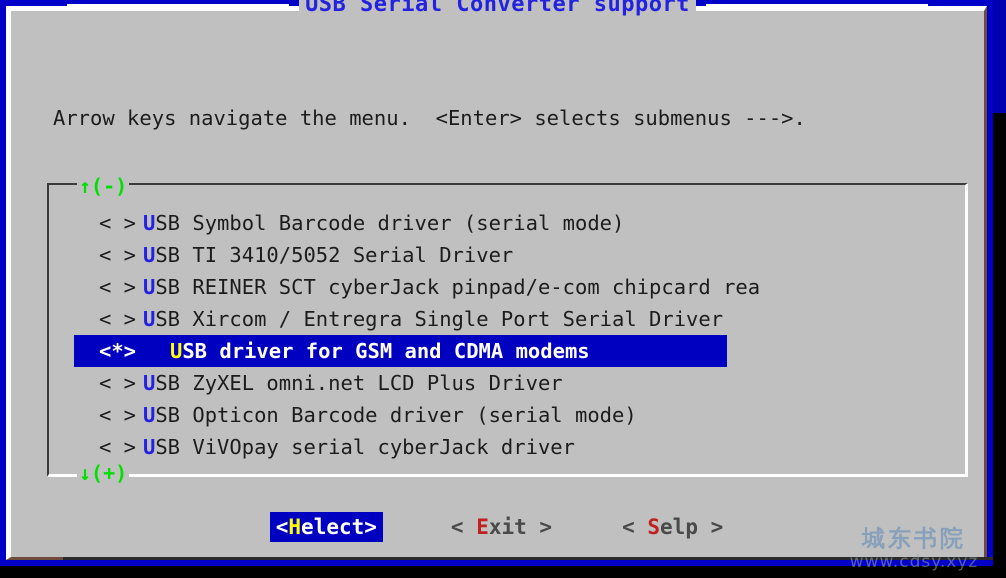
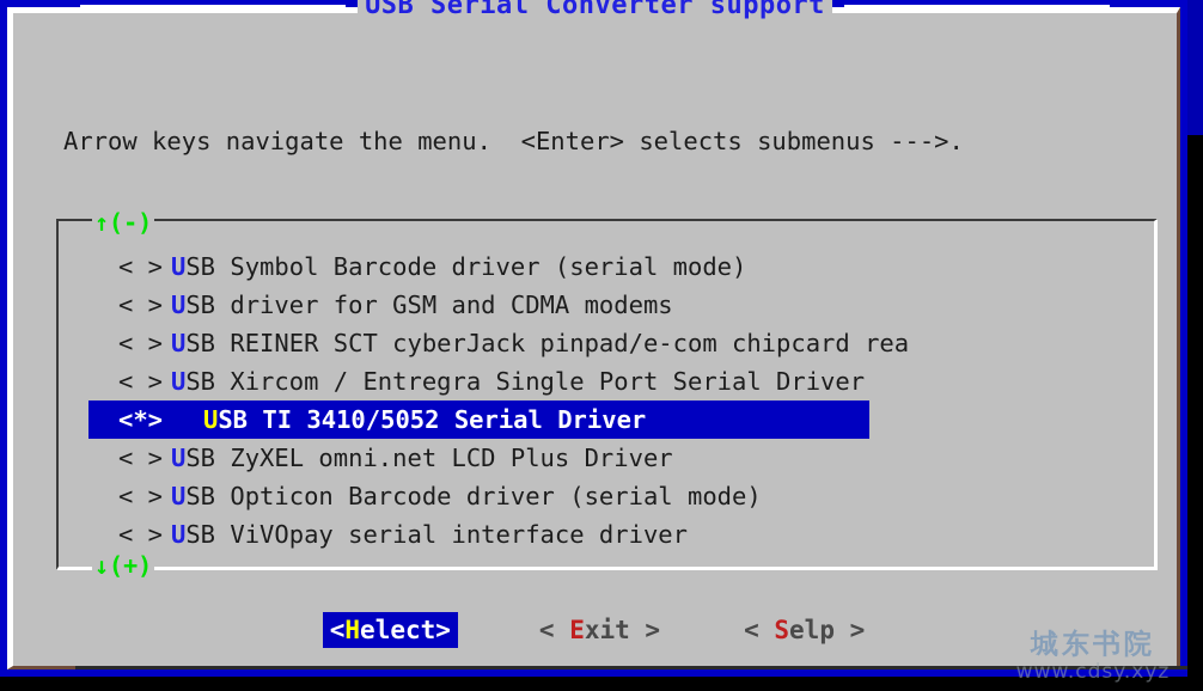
  USB Serial Converter support
  Arrow keys navigate the menu. <Enter> selects submenus --->.
  ↑(-)
  ↓(+)
  < >
  USB Symbol Barcode driver (serial mode)
  < >
- USB TI 3410/5052 Serial Driver
+ USB driver for GSM and CDMA modems
  < >
  USB REINER SCT cyberJack pinpad/e-com chipcard rea
  < >
  USB Xircom / Entregra Single Port Serial Driver
  <*>
- USB driver for GSM and CDMA modems
+ USB TI 3410/5052 Serial Driver
  < >
  USB ZyXEL omni.net LCD Plus Driver
  < >
  USB Opticon Barcode driver (serial mode)
  < >
- USB ViVOpay serial cyberJack driver
+ USB ViVOpay serial interface driver
  <Helect>
  < Exit >
  < Selp >
  城东书院
  www.cdsy.xyz
